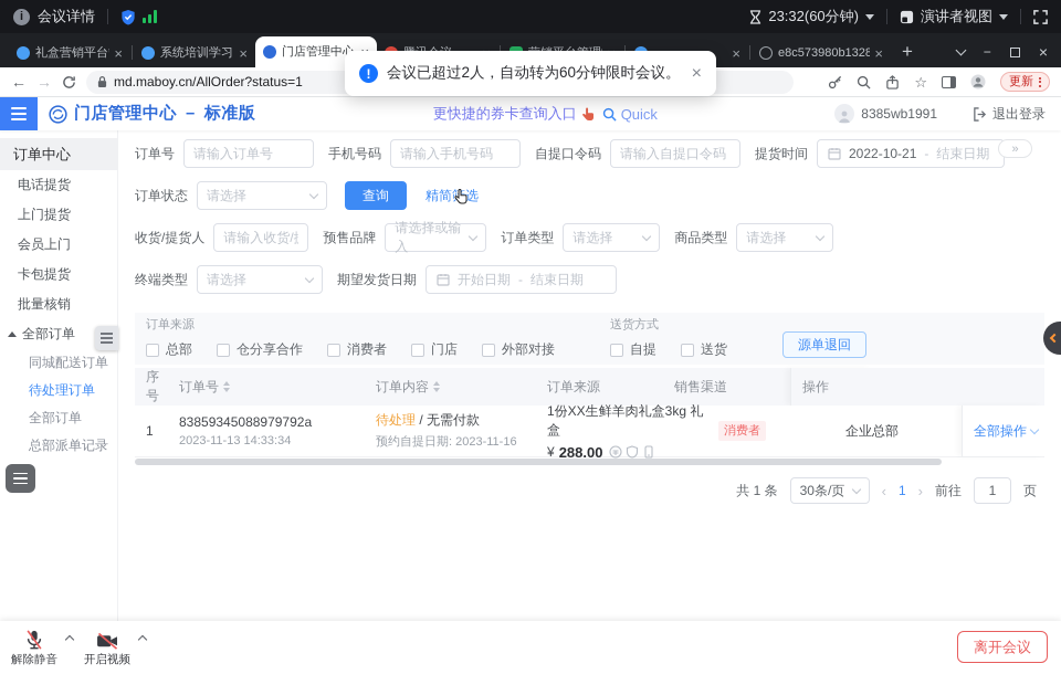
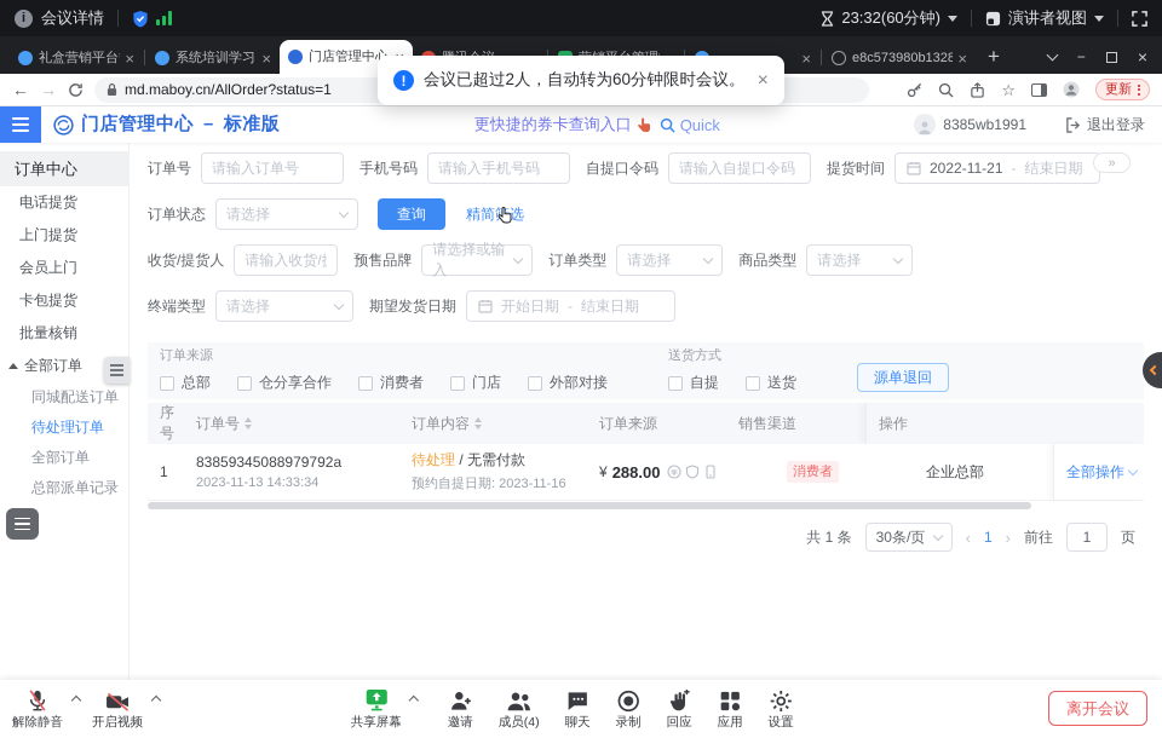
  i
  会议详情
  23:32(60分钟)
  演讲者视图
  ×
  系统培训学习
  ×
  门店管理中
  ×
  ×
  +
  −
  ×
  ←
  →
  md.maboy.cn/AllOrder?status=1
  ☆
  更新
  !
  会议已超过2人，自动转为60分钟限时会议。
  ×
  门店管理中心 － 标准版
  更快捷的券卡查询入口
  Quick
  8385wb1991
  退出登录
  订单中心
  电话提货
  上门提货
  会员上门
  卡包提货
  批量核销
  全部订单
  同城配送订单
  待处理订单
  全部订单
  总部派单记录
  订单号
  请输入订单号
  手机号码
  请输入手机号码
  自提口令码
  请输入自提口令码
  提货时间
- 2022-10-21
+ 2022-11-21
  -
  结束日期
  »
  订单状态
  请选择
  查询
  精简选
  收货/提货人
  预售品牌
  请选择或输入
  订单类型
  请选择
  商品类型
  请选择
  终端类型
  请选择
  期望发货日期
  开始日期
  -
  结束日期
  订单来源
  总部
  仓分享合作
  消费者
  门店
  外部对接
  送货方式
  自提
  送货
  源单退回
  序号
  订单号
  订单内容
  订单来源
  销售渠道
  操作
  1
  83859345088979792a
  2023-11-13 14:33:34
  待处理 / 无需付款
  预约自提日期: 2023-11-16
- 1份XX生鲜羊肉礼盒3kg 礼盒
  ¥
  288.00
  消费者
  企业总部
  全部操作
  共 1 条
  30条/页
  ‹
  1
  ›
  前往
  1
  页
  解除静音
  开启视频
+ 共享屏幕
+ 邀请
+ 成员(4)
+ 聊天
+ 录制
+ 回应
+ 应用
+ 设置
  离开会议
